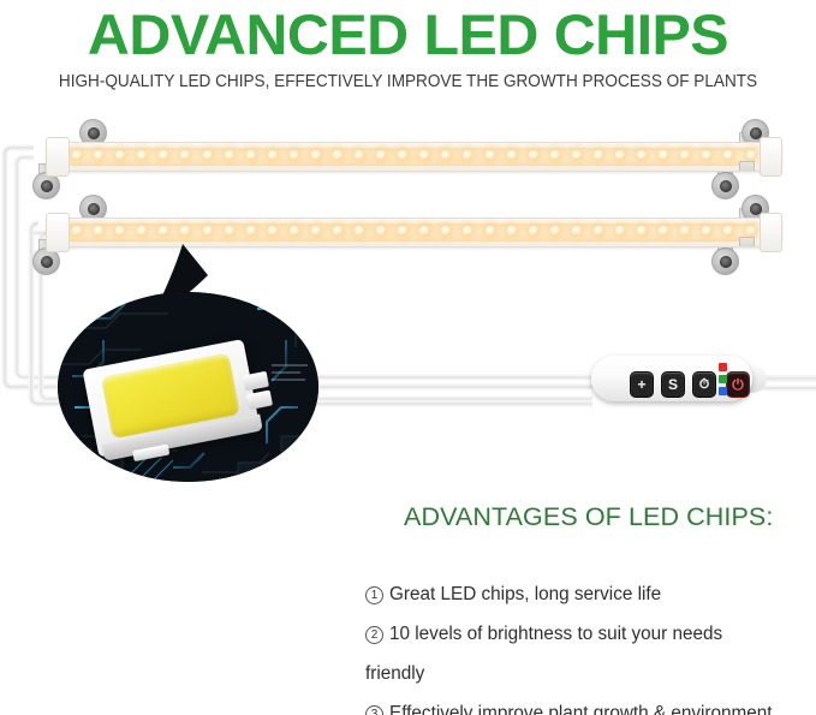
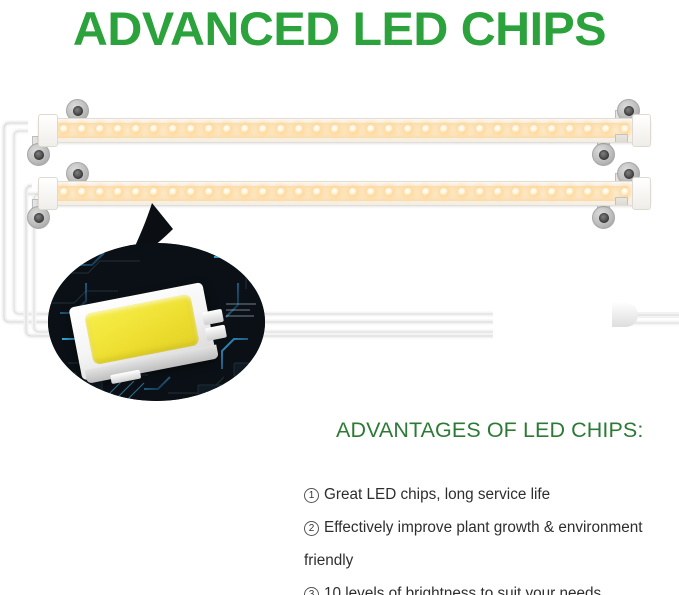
  ADVANCED LED CHIPS
- HIGH-QUALITY LED CHIPS, EFFECTIVELY IMPROVE THE GROWTH PROCESS OF PLANTS
- +
- S
- ⏱
- ⏻
  ADVANTAGES OF LED CHIPS:
  1 Great LED chips, long service life
- 2 10 levels of brightness to suit your needs
+ 2 Effectively improve plant growth & environment
  friendly
- Effectively improve plant growth & environment
+ 10 levels of brightness to suit your needs
